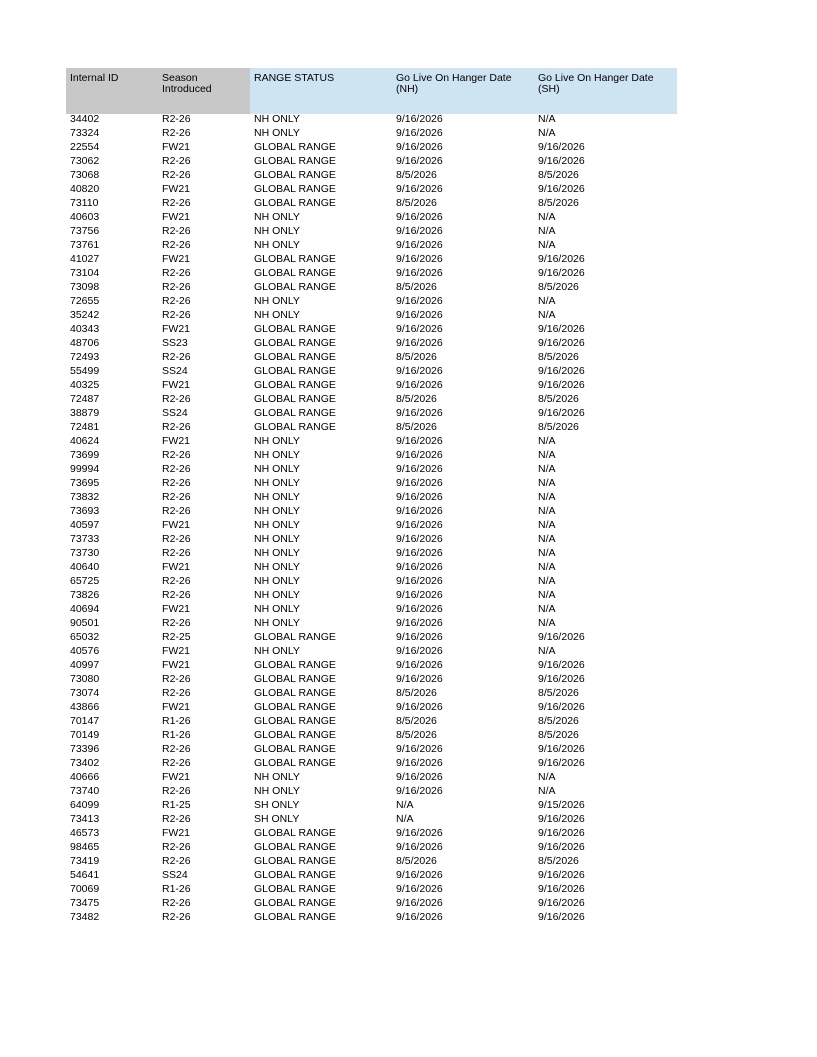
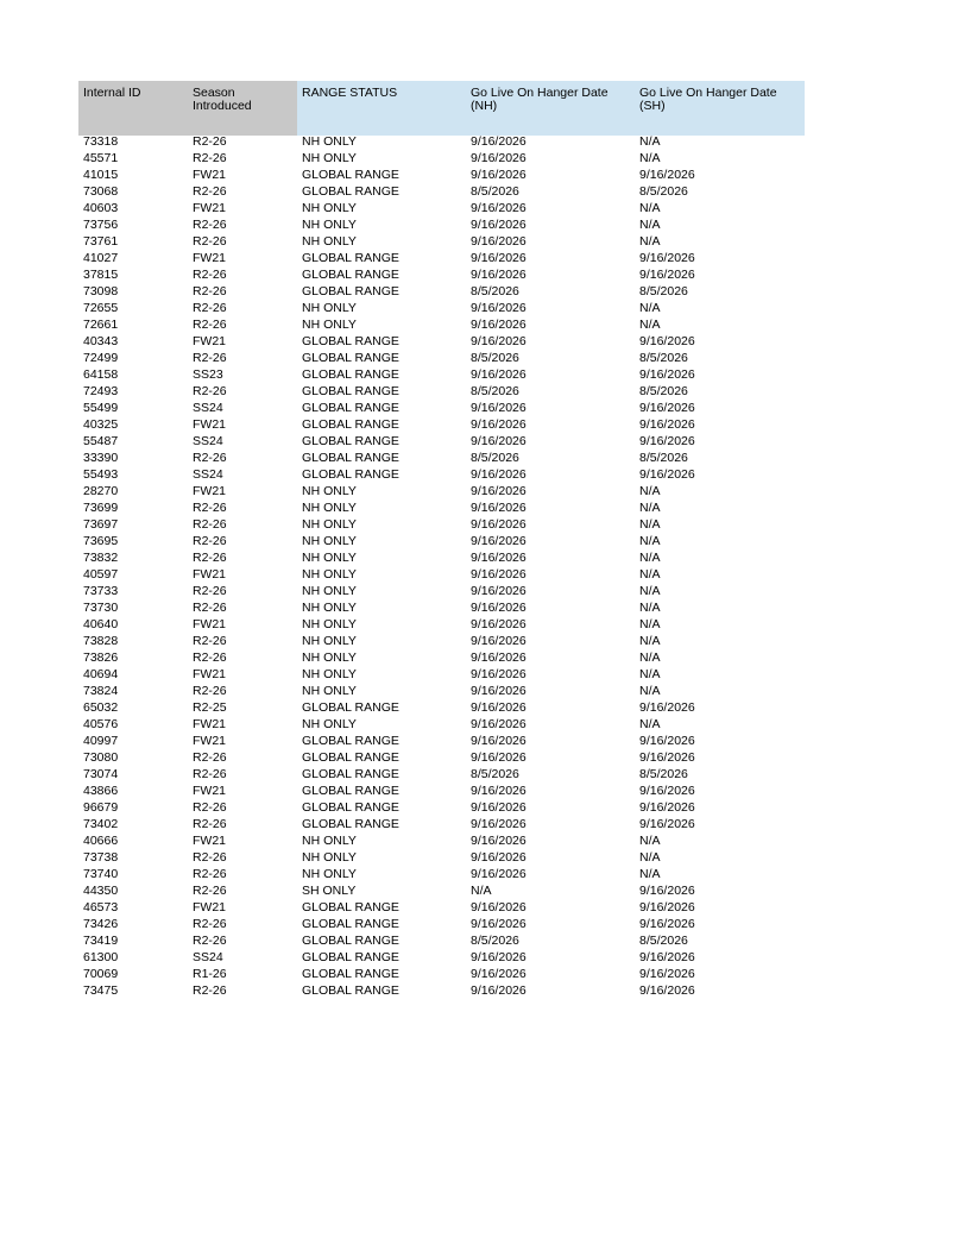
  Internal ID	Season Introduced	RANGE STATUS	Go Live On Hanger Date (NH)	Go Live On Hanger Date (SH)
- 34402	R2-26	NH ONLY	9/16/2026	N/A
+ 73318	R2-26	NH ONLY	9/16/2026	N/A
- 73324	R2-26	NH ONLY	9/16/2026	N/A
+ 45571	R2-26	NH ONLY	9/16/2026	N/A
- 22554	FW21	GLOBAL RANGE	9/16/2026	9/16/2026
+ 41015	FW21	GLOBAL RANGE	9/16/2026	9/16/2026
- 73062	R2-26	GLOBAL RANGE	9/16/2026	9/16/2026
  73068	R2-26	GLOBAL RANGE	8/5/2026	8/5/2026
- 40820	FW21	GLOBAL RANGE	9/16/2026	9/16/2026
- 73110	R2-26	GLOBAL RANGE	8/5/2026	8/5/2026
  40603	FW21	NH ONLY	9/16/2026	N/A
  73756	R2-26	NH ONLY	9/16/2026	N/A
  73761	R2-26	NH ONLY	9/16/2026	N/A
  41027	FW21	GLOBAL RANGE	9/16/2026	9/16/2026
- 73104	R2-26	GLOBAL RANGE	9/16/2026	9/16/2026
+ 37815	R2-26	GLOBAL RANGE	9/16/2026	9/16/2026
  73098	R2-26	GLOBAL RANGE	8/5/2026	8/5/2026
  72655	R2-26	NH ONLY	9/16/2026	N/A
- 35242	R2-26	NH ONLY	9/16/2026	N/A
+ 72661	R2-26	NH ONLY	9/16/2026	N/A
  40343	FW21	GLOBAL RANGE	9/16/2026	9/16/2026
+ 72499	R2-26	GLOBAL RANGE	8/5/2026	8/5/2026
- 48706	SS23	GLOBAL RANGE	9/16/2026	9/16/2026
+ 64158	SS23	GLOBAL RANGE	9/16/2026	9/16/2026
  72493	R2-26	GLOBAL RANGE	8/5/2026	8/5/2026
  55499	SS24	GLOBAL RANGE	9/16/2026	9/16/2026
  40325	FW21	GLOBAL RANGE	9/16/2026	9/16/2026
- 72487	R2-26	GLOBAL RANGE	8/5/2026	8/5/2026
- 38879	SS24	GLOBAL RANGE	9/16/2026	9/16/2026
+ 55487	SS24	GLOBAL RANGE	9/16/2026	9/16/2026
- 72481	R2-26	GLOBAL RANGE	8/5/2026	8/5/2026
+ 33390	R2-26	GLOBAL RANGE	8/5/2026	8/5/2026
+ 55493	SS24	GLOBAL RANGE	9/16/2026	9/16/2026
- 40624	FW21	NH ONLY	9/16/2026	N/A
+ 28270	FW21	NH ONLY	9/16/2026	N/A
  73699	R2-26	NH ONLY	9/16/2026	N/A
- 99994	R2-26	NH ONLY	9/16/2026	N/A
+ 73697	R2-26	NH ONLY	9/16/2026	N/A
  73695	R2-26	NH ONLY	9/16/2026	N/A
  73832	R2-26	NH ONLY	9/16/2026	N/A
- 73693	R2-26	NH ONLY	9/16/2026	N/A
  40597	FW21	NH ONLY	9/16/2026	N/A
  73733	R2-26	NH ONLY	9/16/2026	N/A
  73730	R2-26	NH ONLY	9/16/2026	N/A
  40640	FW21	NH ONLY	9/16/2026	N/A
- 65725	R2-26	NH ONLY	9/16/2026	N/A
+ 73828	R2-26	NH ONLY	9/16/2026	N/A
  73826	R2-26	NH ONLY	9/16/2026	N/A
  40694	FW21	NH ONLY	9/16/2026	N/A
- 90501	R2-26	NH ONLY	9/16/2026	N/A
+ 73824	R2-26	NH ONLY	9/16/2026	N/A
  65032	R2-25	GLOBAL RANGE	9/16/2026	9/16/2026
  40576	FW21	NH ONLY	9/16/2026	N/A
  40997	FW21	GLOBAL RANGE	9/16/2026	9/16/2026
  73080	R2-26	GLOBAL RANGE	9/16/2026	9/16/2026
  73074	R2-26	GLOBAL RANGE	8/5/2026	8/5/2026
  43866	FW21	GLOBAL RANGE	9/16/2026	9/16/2026
- 70147	R1-26	GLOBAL RANGE	8/5/2026	8/5/2026
- 70149	R1-26	GLOBAL RANGE	8/5/2026	8/5/2026
- 73396	R2-26	GLOBAL RANGE	9/16/2026	9/16/2026
+ 96679	R2-26	GLOBAL RANGE	9/16/2026	9/16/2026
  73402	R2-26	GLOBAL RANGE	9/16/2026	9/16/2026
  40666	FW21	NH ONLY	9/16/2026	N/A
+ 73738	R2-26	NH ONLY	9/16/2026	N/A
  73740	R2-26	NH ONLY	9/16/2026	N/A
- 64099	R1-25	SH ONLY	N/A	9/15/2026
- 73413	R2-26	SH ONLY	N/A	9/16/2026
+ 44350	R2-26	SH ONLY	N/A	9/16/2026
  46573	FW21	GLOBAL RANGE	9/16/2026	9/16/2026
- 98465	R2-26	GLOBAL RANGE	9/16/2026	9/16/2026
+ 73426	R2-26	GLOBAL RANGE	9/16/2026	9/16/2026
  73419	R2-26	GLOBAL RANGE	8/5/2026	8/5/2026
- 54641	SS24	GLOBAL RANGE	9/16/2026	9/16/2026
+ 61300	SS24	GLOBAL RANGE	9/16/2026	9/16/2026
  70069	R1-26	GLOBAL RANGE	9/16/2026	9/16/2026
  73475	R2-26	GLOBAL RANGE	9/16/2026	9/16/2026
- 73482	R2-26	GLOBAL RANGE	9/16/2026	9/16/2026
